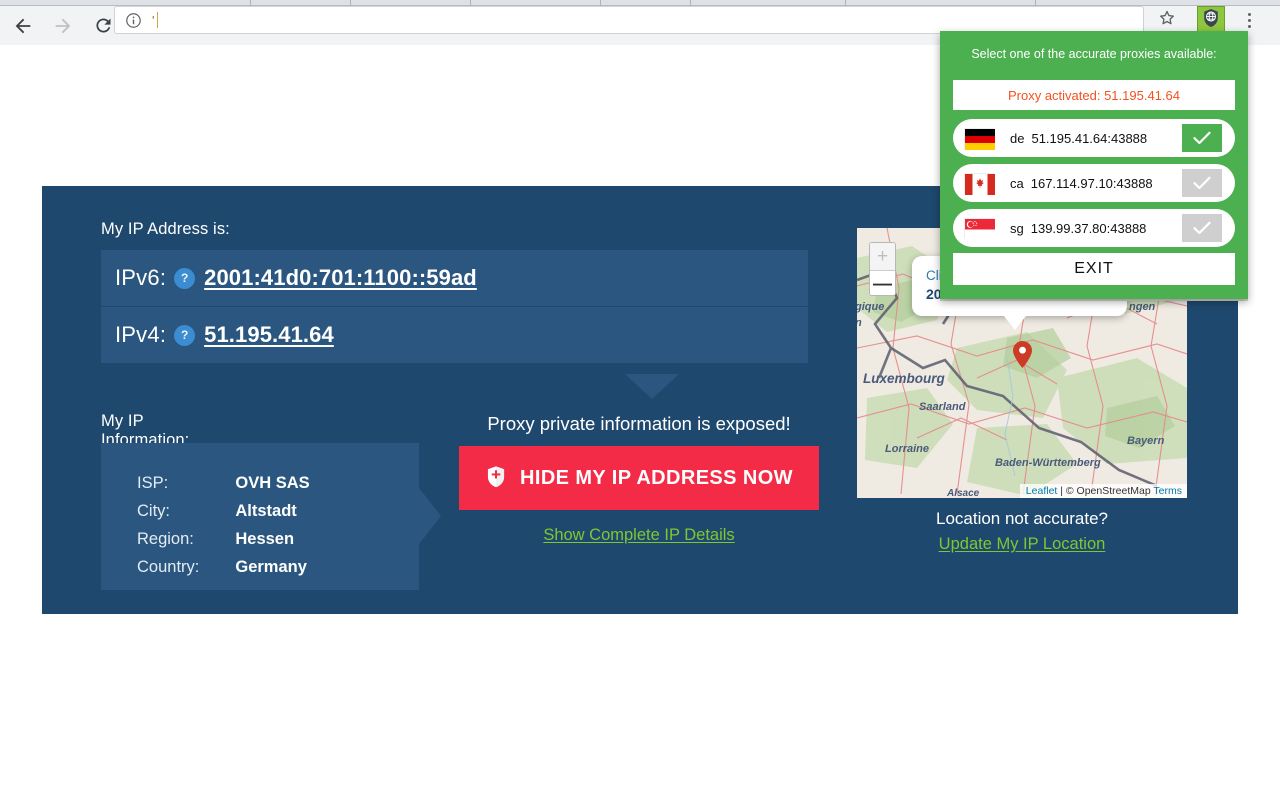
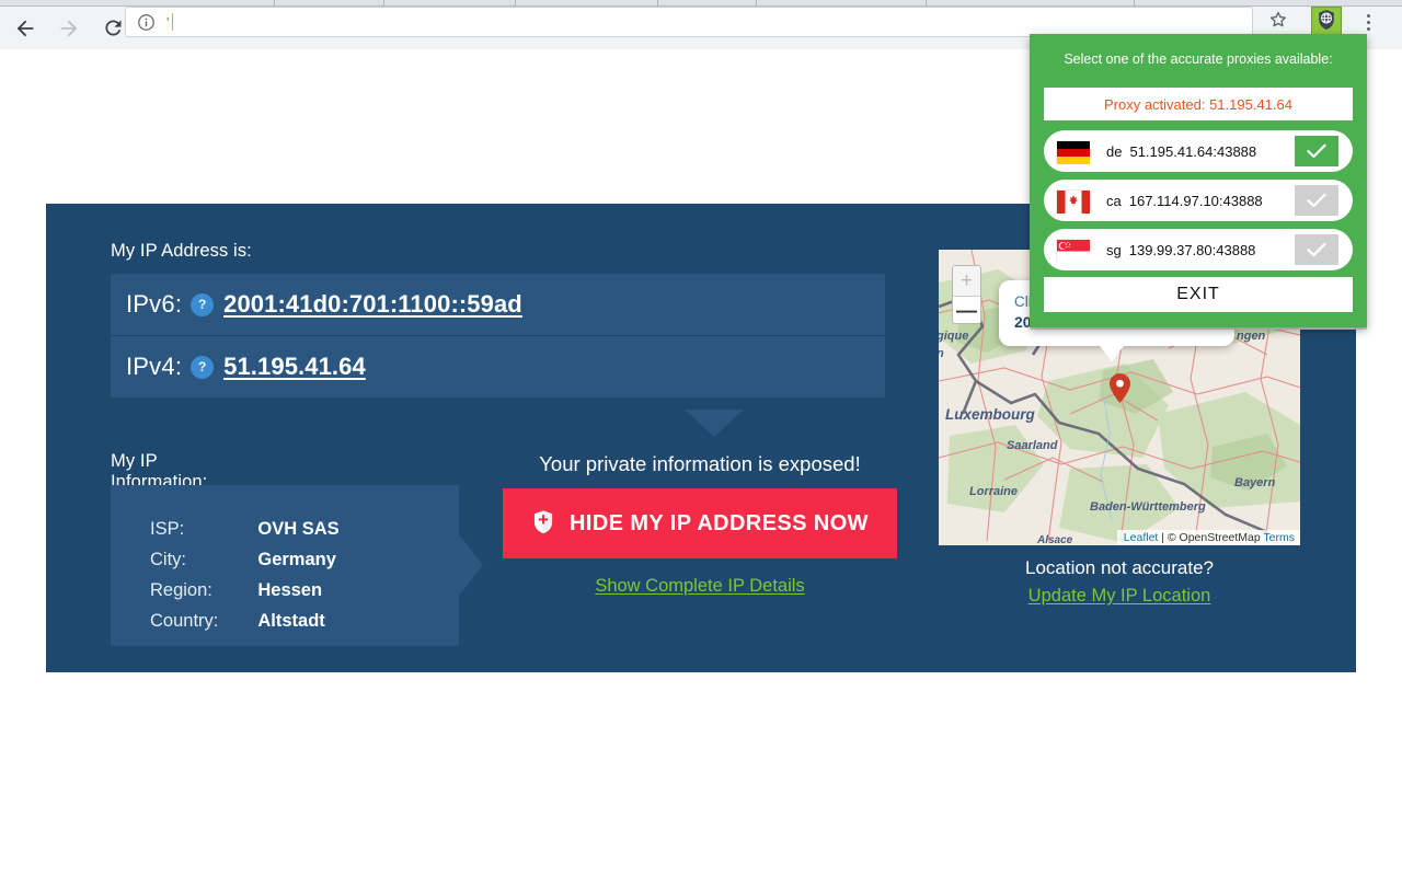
  '
  My IP Address is:
  IPv6:
  ?
  2001:41d0:701:1100::59ad
  IPv4:
  ?
  51.195.41.64
  My IP Information:
  ISP:	OVH SAS
- City:	Altstadt
+ City:	Germany
  Region:	Hessen
- Country:	Germany
+ Country:	Altstadt
- Proxy private information is exposed!
+ Your private information is exposed!
  HIDE MY IP ADDRESS NOW
  Show Complete IP Details
  gique
  n
  Luxembourg
  Saarland
  Lorraine
  Baden-Württemberg
  Bayern
  Alsace
  ngen
  +
  —
  Leaflet | © OpenStreetMap Terms
  Location not accurate?
  Update My IP Location
  Select one of the accurate proxies available:
  Proxy activated: 51.195.41.64
  de
  51.195.41.64:43888
  ca
  167.114.97.10:43888
  sg
  139.99.37.80:43888
  EXIT
